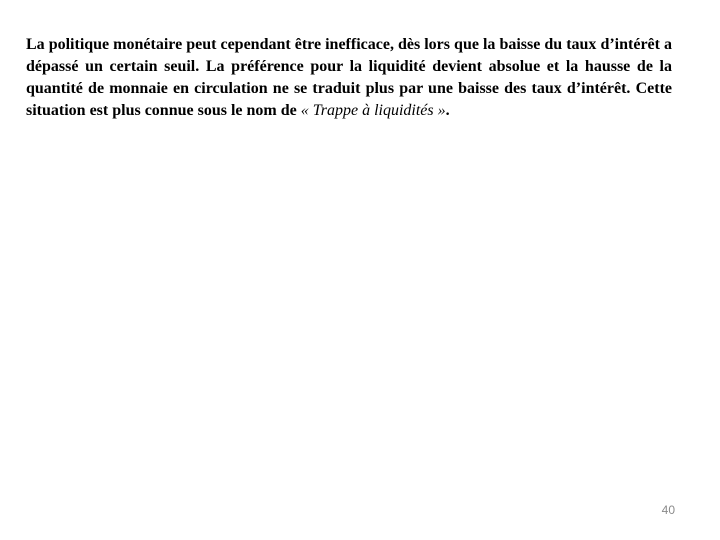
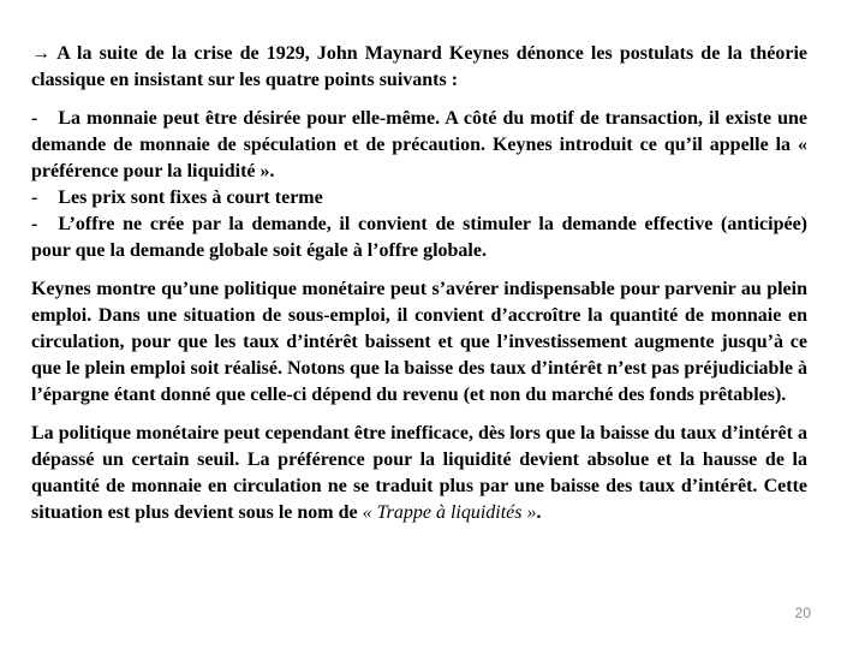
+ → A la suite de la crise de 1929, John Maynard Keynes dénonce les postulats de la théorie classique en insistant sur les quatre points suivants :
+ - La monnaie peut être désirée pour elle-même. A côté du motif de transaction, il existe une demande de monnaie de spéculation et de précaution. Keynes introduit ce qu’il appelle la « préférence pour la liquidité ».
+ - Les prix sont fixes à court terme
+ - L’offre ne crée par la demande, il convient de stimuler la demande effective (anticipée) pour que la demande globale soit égale à l’offre globale.
+ Keynes montre qu’une politique monétaire peut s’avérer indispensable pour parvenir au plein emploi. Dans une situation de sous-emploi, il convient d’accroître la quantité de monnaie en circulation, pour que les taux d’intérêt baissent et que l’investissement augmente jusqu’à ce que le plein emploi soit réalisé. Notons que la baisse des taux d’intérêt n’est pas préjudiciable à l’épargne étant donné que celle-ci dépend du revenu (et non du marché des fonds prêtables).
- La politique monétaire peut cependant être inefficace, dès lors que la baisse du taux d’intérêt a dépassé un certain seuil. La préférence pour la liquidité devient absolue et la hausse de la quantité de monnaie en circulation ne se traduit plus par une baisse des taux d’intérêt. Cette situation est plus connue sous le nom de « Trappe à liquidités ».
+ La politique monétaire peut cependant être inefficace, dès lors que la baisse du taux d’intérêt a dépassé un certain seuil. La préférence pour la liquidité devient absolue et la hausse de la quantité de monnaie en circulation ne se traduit plus par une baisse des taux d’intérêt. Cette situation est plus devient sous le nom de « Trappe à liquidités ».
- 40
+ 20
